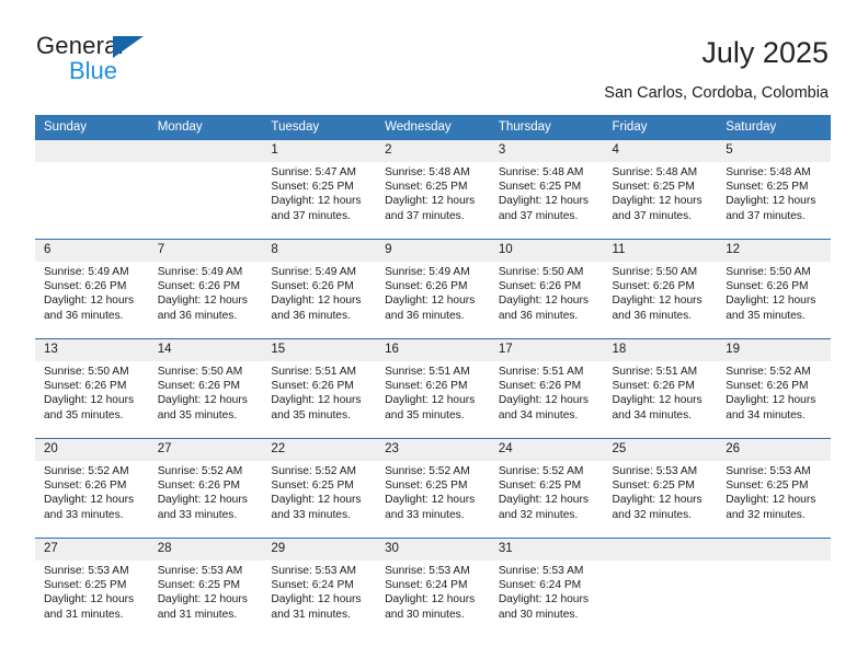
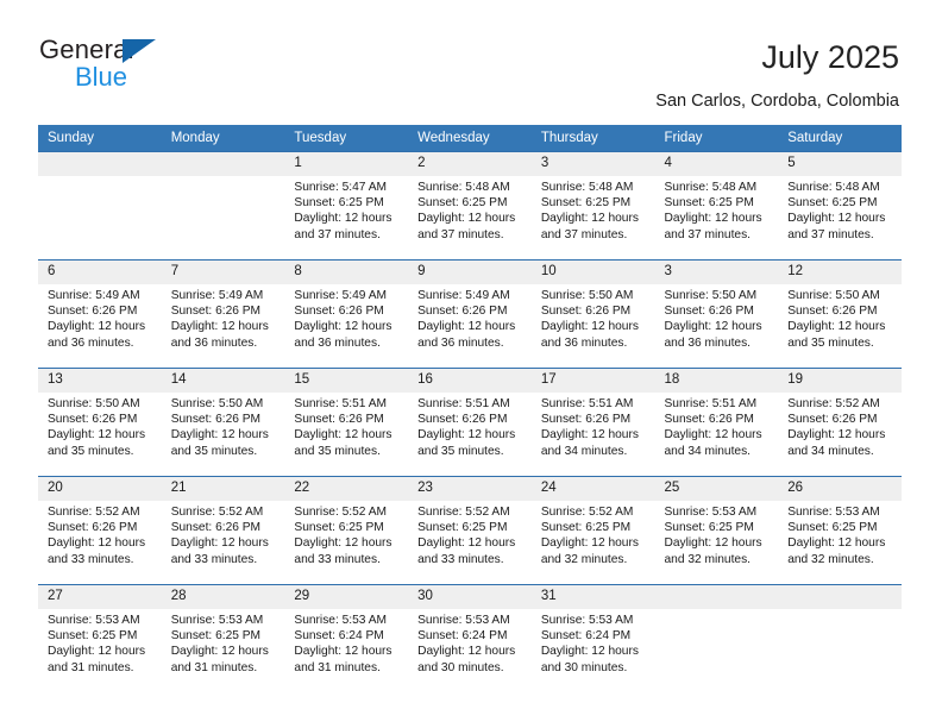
  General
  Blue
  July 2025
  San Carlos, Cordoba, Colombia
  Sunday	Monday	Tuesday	Wednesday	Thursday	Friday	Saturday
  		1 Sunrise: 5:47 AM Sunset: 6:25 PM Daylight: 12 hours and 37 minutes.	2 Sunrise: 5:48 AM Sunset: 6:25 PM Daylight: 12 hours and 37 minutes.	3 Sunrise: 5:48 AM Sunset: 6:25 PM Daylight: 12 hours and 37 minutes.	4 Sunrise: 5:48 AM Sunset: 6:25 PM Daylight: 12 hours and 37 minutes.	5 Sunrise: 5:48 AM Sunset: 6:25 PM Daylight: 12 hours and 37 minutes.
- 6 Sunrise: 5:49 AM Sunset: 6:26 PM Daylight: 12 hours and 36 minutes.	7 Sunrise: 5:49 AM Sunset: 6:26 PM Daylight: 12 hours and 36 minutes.	8 Sunrise: 5:49 AM Sunset: 6:26 PM Daylight: 12 hours and 36 minutes.	9 Sunrise: 5:49 AM Sunset: 6:26 PM Daylight: 12 hours and 36 minutes.	10 Sunrise: 5:50 AM Sunset: 6:26 PM Daylight: 12 hours and 36 minutes.	11 Sunrise: 5:50 AM Sunset: 6:26 PM Daylight: 12 hours and 36 minutes.	12 Sunrise: 5:50 AM Sunset: 6:26 PM Daylight: 12 hours and 35 minutes.
+ 6 Sunrise: 5:49 AM Sunset: 6:26 PM Daylight: 12 hours and 36 minutes.	7 Sunrise: 5:49 AM Sunset: 6:26 PM Daylight: 12 hours and 36 minutes.	8 Sunrise: 5:49 AM Sunset: 6:26 PM Daylight: 12 hours and 36 minutes.	9 Sunrise: 5:49 AM Sunset: 6:26 PM Daylight: 12 hours and 36 minutes.	10 Sunrise: 5:50 AM Sunset: 6:26 PM Daylight: 12 hours and 36 minutes.	3 Sunrise: 5:50 AM Sunset: 6:26 PM Daylight: 12 hours and 36 minutes.	12 Sunrise: 5:50 AM Sunset: 6:26 PM Daylight: 12 hours and 35 minutes.
  13 Sunrise: 5:50 AM Sunset: 6:26 PM Daylight: 12 hours and 35 minutes.	14 Sunrise: 5:50 AM Sunset: 6:26 PM Daylight: 12 hours and 35 minutes.	15 Sunrise: 5:51 AM Sunset: 6:26 PM Daylight: 12 hours and 35 minutes.	16 Sunrise: 5:51 AM Sunset: 6:26 PM Daylight: 12 hours and 35 minutes.	17 Sunrise: 5:51 AM Sunset: 6:26 PM Daylight: 12 hours and 34 minutes.	18 Sunrise: 5:51 AM Sunset: 6:26 PM Daylight: 12 hours and 34 minutes.	19 Sunrise: 5:52 AM Sunset: 6:26 PM Daylight: 12 hours and 34 minutes.
- 20 Sunrise: 5:52 AM Sunset: 6:26 PM Daylight: 12 hours and 33 minutes.	27 Sunrise: 5:52 AM Sunset: 6:26 PM Daylight: 12 hours and 33 minutes.	22 Sunrise: 5:52 AM Sunset: 6:25 PM Daylight: 12 hours and 33 minutes.	23 Sunrise: 5:52 AM Sunset: 6:25 PM Daylight: 12 hours and 33 minutes.	24 Sunrise: 5:52 AM Sunset: 6:25 PM Daylight: 12 hours and 32 minutes.	25 Sunrise: 5:53 AM Sunset: 6:25 PM Daylight: 12 hours and 32 minutes.	26 Sunrise: 5:53 AM Sunset: 6:25 PM Daylight: 12 hours and 32 minutes.
+ 20 Sunrise: 5:52 AM Sunset: 6:26 PM Daylight: 12 hours and 33 minutes.	21 Sunrise: 5:52 AM Sunset: 6:26 PM Daylight: 12 hours and 33 minutes.	22 Sunrise: 5:52 AM Sunset: 6:25 PM Daylight: 12 hours and 33 minutes.	23 Sunrise: 5:52 AM Sunset: 6:25 PM Daylight: 12 hours and 33 minutes.	24 Sunrise: 5:52 AM Sunset: 6:25 PM Daylight: 12 hours and 32 minutes.	25 Sunrise: 5:53 AM Sunset: 6:25 PM Daylight: 12 hours and 32 minutes.	26 Sunrise: 5:53 AM Sunset: 6:25 PM Daylight: 12 hours and 32 minutes.
  27 Sunrise: 5:53 AM Sunset: 6:25 PM Daylight: 12 hours and 31 minutes.	28 Sunrise: 5:53 AM Sunset: 6:25 PM Daylight: 12 hours and 31 minutes.	29 Sunrise: 5:53 AM Sunset: 6:24 PM Daylight: 12 hours and 31 minutes.	30 Sunrise: 5:53 AM Sunset: 6:24 PM Daylight: 12 hours and 30 minutes.	31 Sunrise: 5:53 AM Sunset: 6:24 PM Daylight: 12 hours and 30 minutes.
